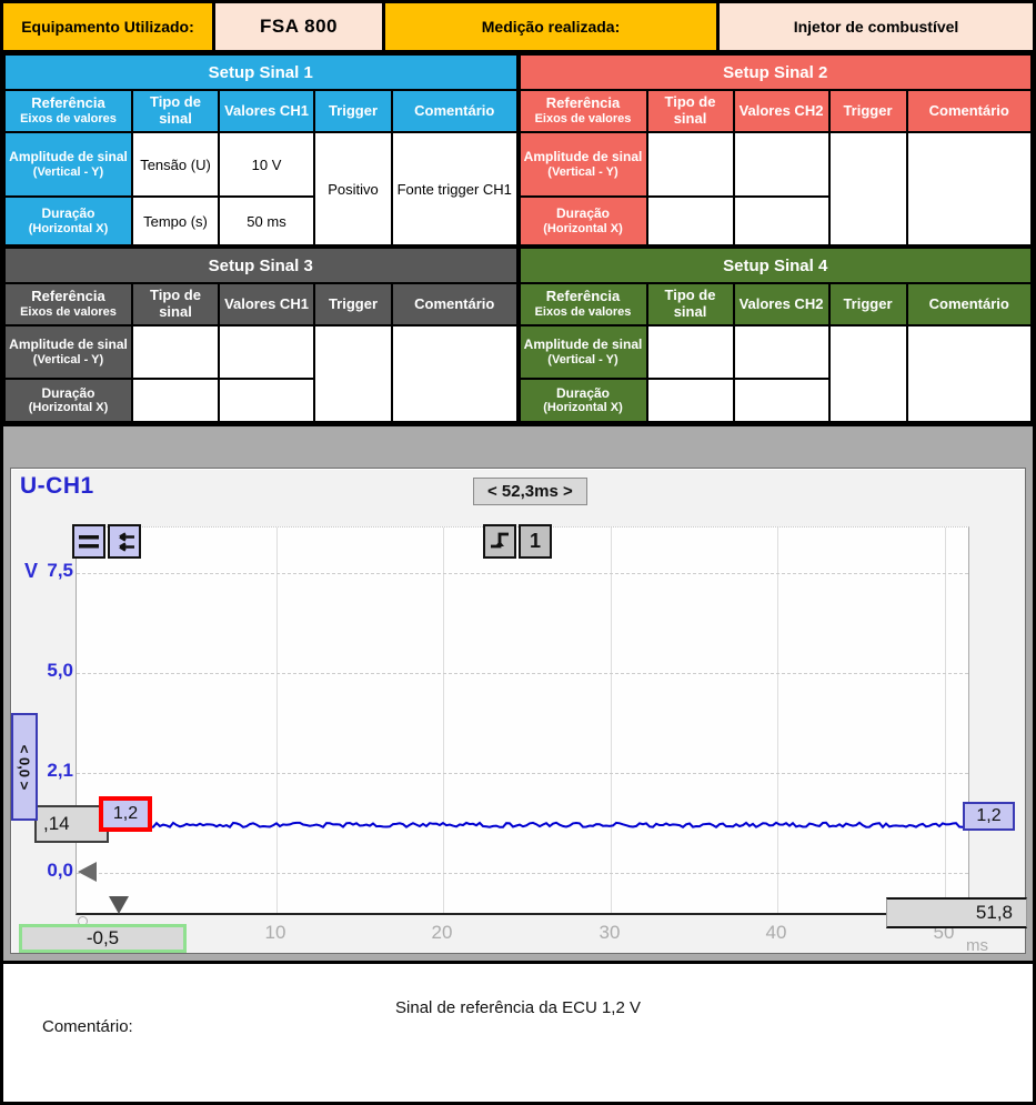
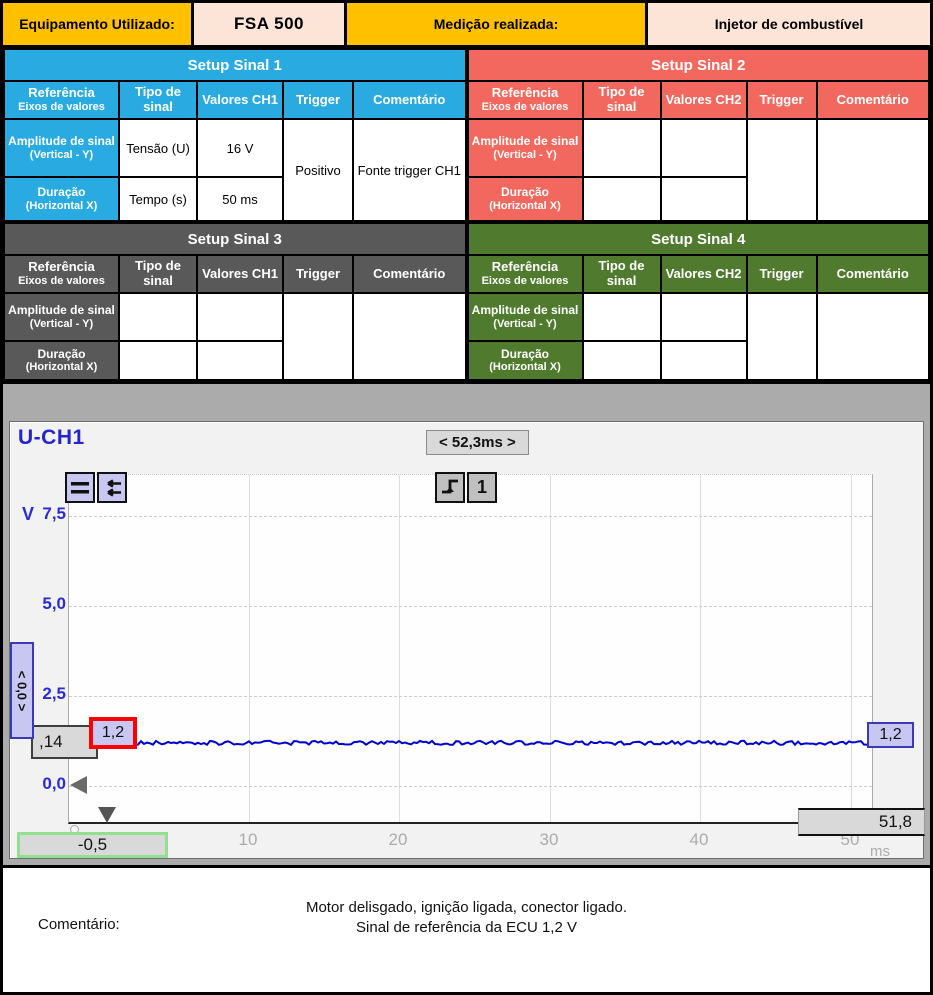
  Equipamento Utilizado:
- FSA 800
+ FSA 500
  Medição realizada:
  Injetor de combustível
  Setup Sinal 1
  ReferênciaEixos de valores	Tipo de sinal	Valores CH1	Trigger	Comentário
- Amplitude de sinal(Vertical - Y)	Tensão (U)	10 V	Positivo	Fonte trigger CH1
+ Amplitude de sinal(Vertical - Y)	Tensão (U)	16 V	Positivo	Fonte trigger CH1
  Duração(Horizontal X)	Tempo (s)	50 ms
  Setup Sinal 2
  ReferênciaEixos de valores	Tipo de sinal	Valores CH2	Trigger	Comentário
  Amplitude de sinal(Vertical - Y)
  Duração(Horizontal X)
  Setup Sinal 3
  ReferênciaEixos de valores	Tipo de sinal	Valores CH1	Trigger	Comentário
  Amplitude de sinal(Vertical - Y)
  Duração(Horizontal X)
  Setup Sinal 4
  ReferênciaEixos de valores	Tipo de sinal	Valores CH2	Trigger	Comentário
  Amplitude de sinal(Vertical - Y)
  Duração(Horizontal X)
  U-CH1
  < 52,3ms >
  1
  V
  7,5
  5,0
- 2,1
+ 2,5
  0,0
  ,14
  1,2
  1,2
  10
  20
  30
  40
  50
  ms
  -0,5
  51,8
  Comentário:
+ Motor delisgado, ignição ligada, conector ligado.
  Sinal de referência da ECU 1,2 V
